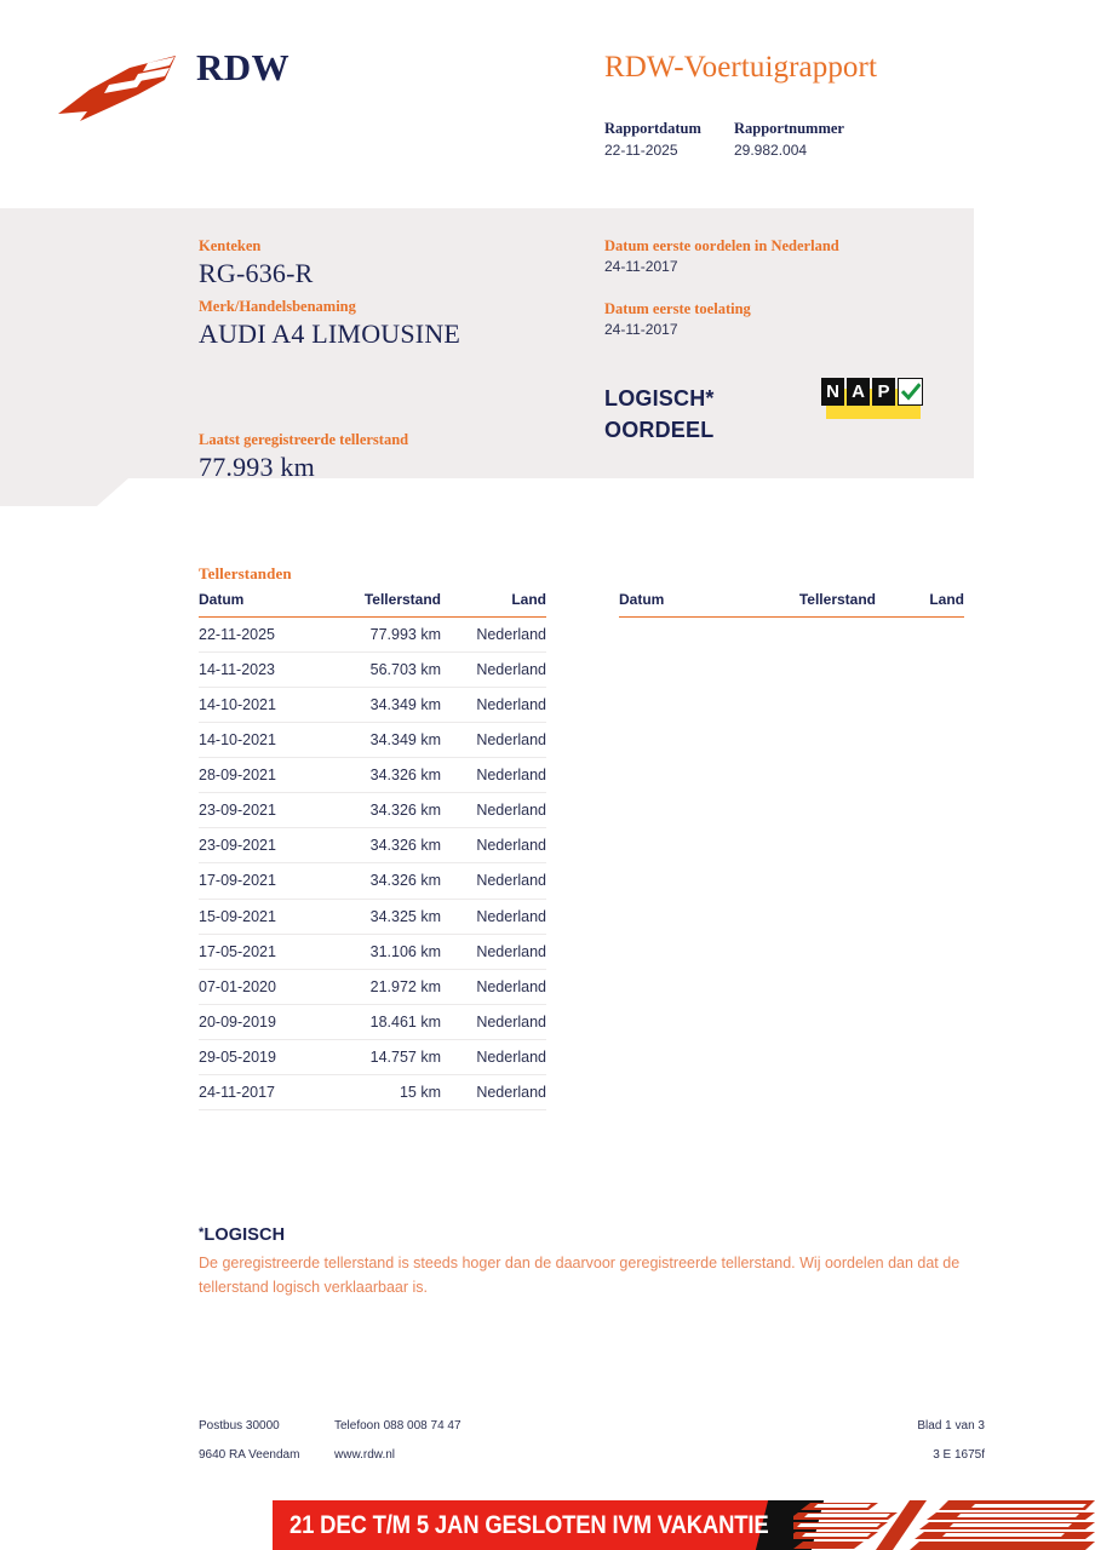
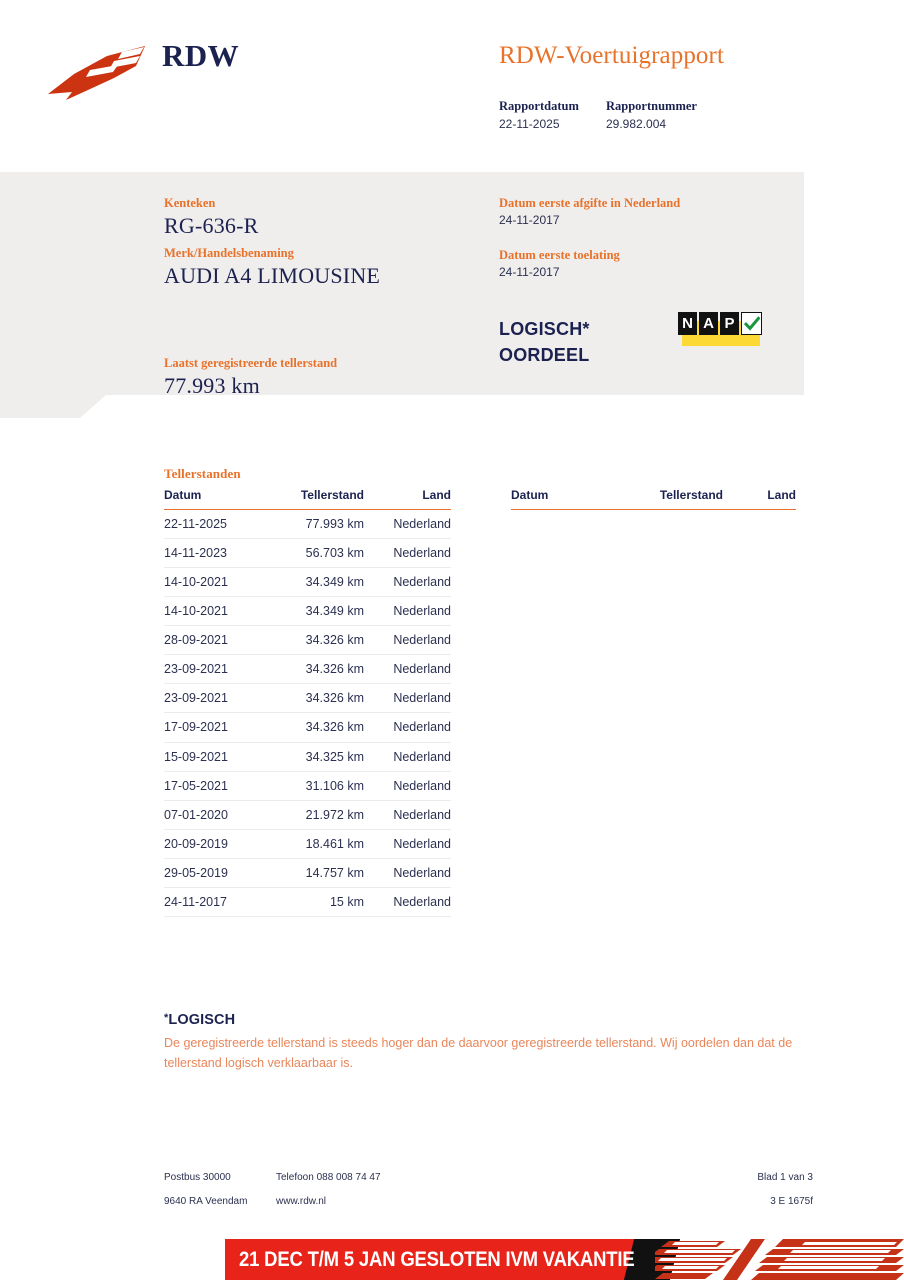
  RDW
  RDW-Voertuigrapport
  Rapportdatum
  22-11-2025
  Rapportnummer
  29.982.004
  Kenteken
  RG-636-R
  Merk/Handelsbenaming
  AUDI A4 LIMOUSINE
  Laatst geregistreerde tellerstand
  77.993 km
- Datum eerste oordelen in Nederland
+ Datum eerste afgifte in Nederland
  24-11-2017
  Datum eerste toelating
  24-11-2017
  LOGISCH*
  OORDEEL
  N
  A
  P
  Tellerstanden
  Datum	Tellerstand	Land
  22-11-2025	77.993 km	Nederland
  14-11-2023	56.703 km	Nederland
  14-10-2021	34.349 km	Nederland
  14-10-2021	34.349 km	Nederland
  28-09-2021	34.326 km	Nederland
  23-09-2021	34.326 km	Nederland
  23-09-2021	34.326 km	Nederland
  17-09-2021	34.326 km	Nederland
  15-09-2021	34.325 km	Nederland
  17-05-2021	31.106 km	Nederland
  07-01-2020	21.972 km	Nederland
  20-09-2019	18.461 km	Nederland
  29-05-2019	14.757 km	Nederland
  24-11-2017	15 km	Nederland
  Datum	Tellerstand	Land
  *LOGISCH
  De geregistreerde tellerstand is steeds hoger dan de daarvoor geregistreerde tellerstand. Wij oordelen dan dat de tellerstand logisch verklaarbaar is.
  Postbus 30000
  Telefoon 088 008 74 47
  Blad 1 van 3
  9640 RA Veendam
  www.rdw.nl
  3 E 1675f
  21 DEC T/M 5 JAN GESLOTEN IVM VAKANTIE
